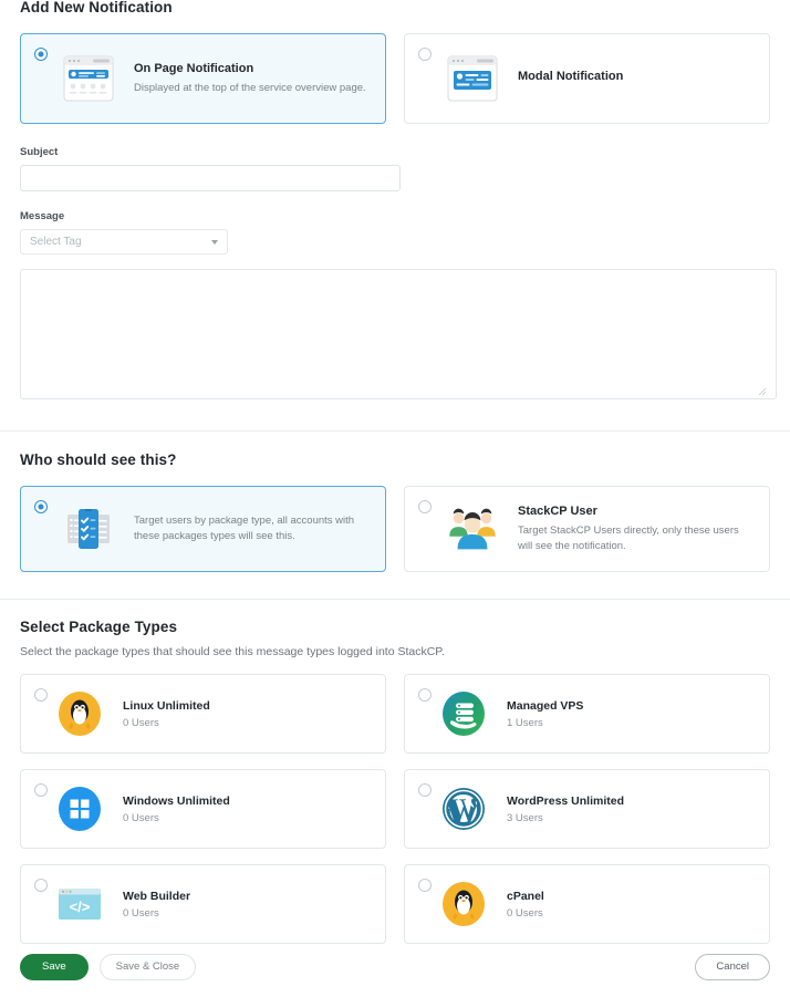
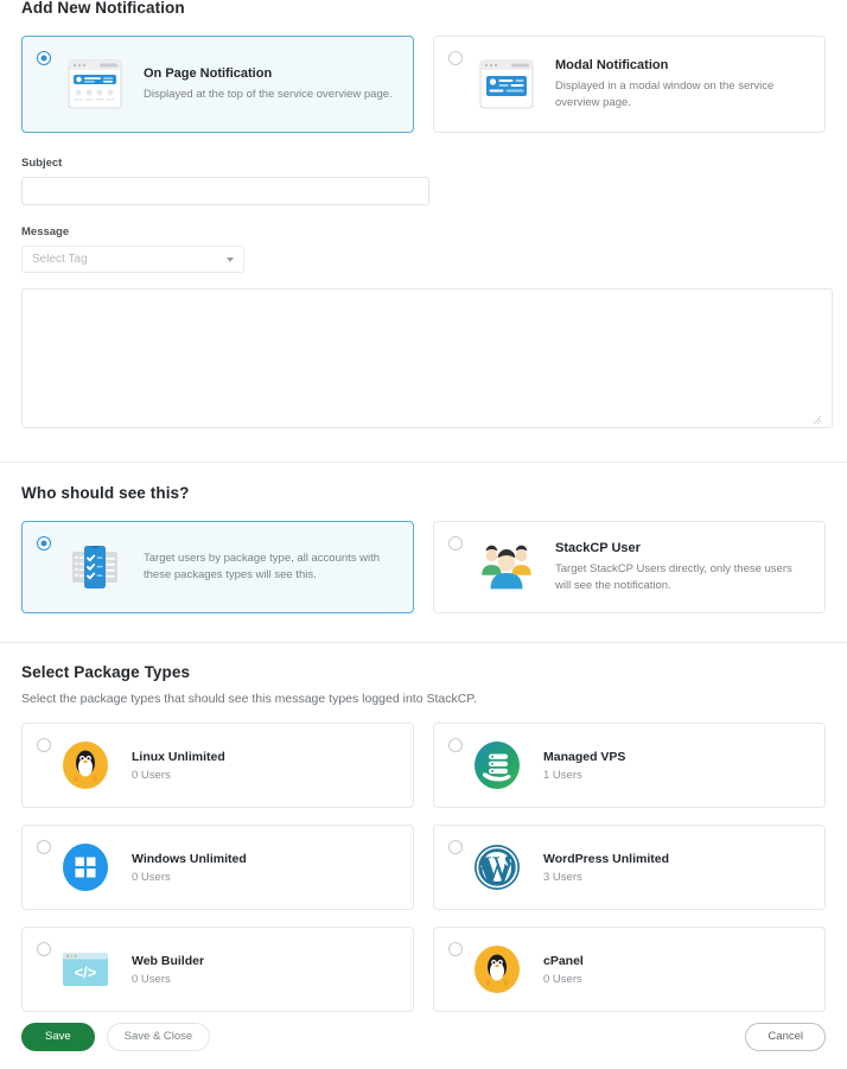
  Add New Notification
  On Page Notification
  Displayed at the top of the service overview page.
  Modal Notification
+ Displayed in a modal window on the service overview page.
  Subject
  Message
  Select Tag
  Who should see this?
  Target users by package type, all accounts with these packages types will see this.
  StackCP User
  Target StackCP Users directly, only these users will see the notification.
  Select Package Types
  Select the package types that should see this message types logged into StackCP.
  Linux Unlimited
  0 Users
  Managed VPS
  1 Users
  Windows Unlimited
  0 Users
  WordPress Unlimited
  3 Users
  </>
  Web Builder
  0 Users
  cPanel
  0 Users
  Save
  Save & Close
  Cancel
